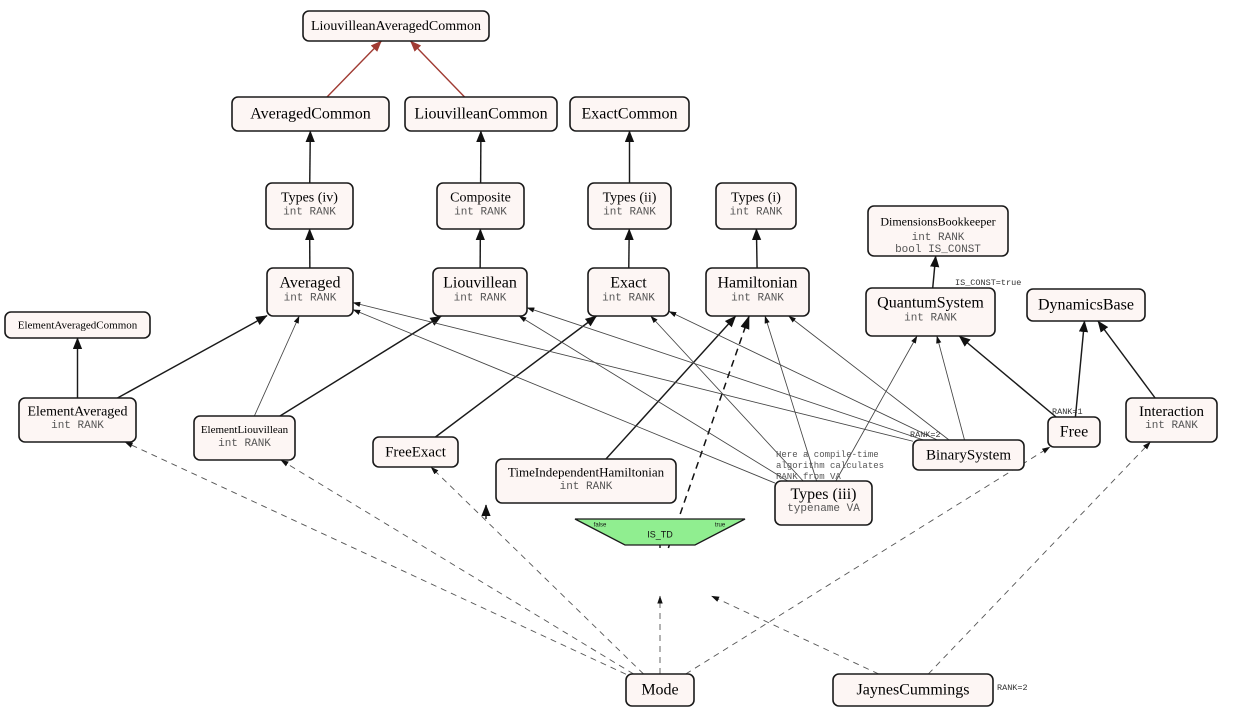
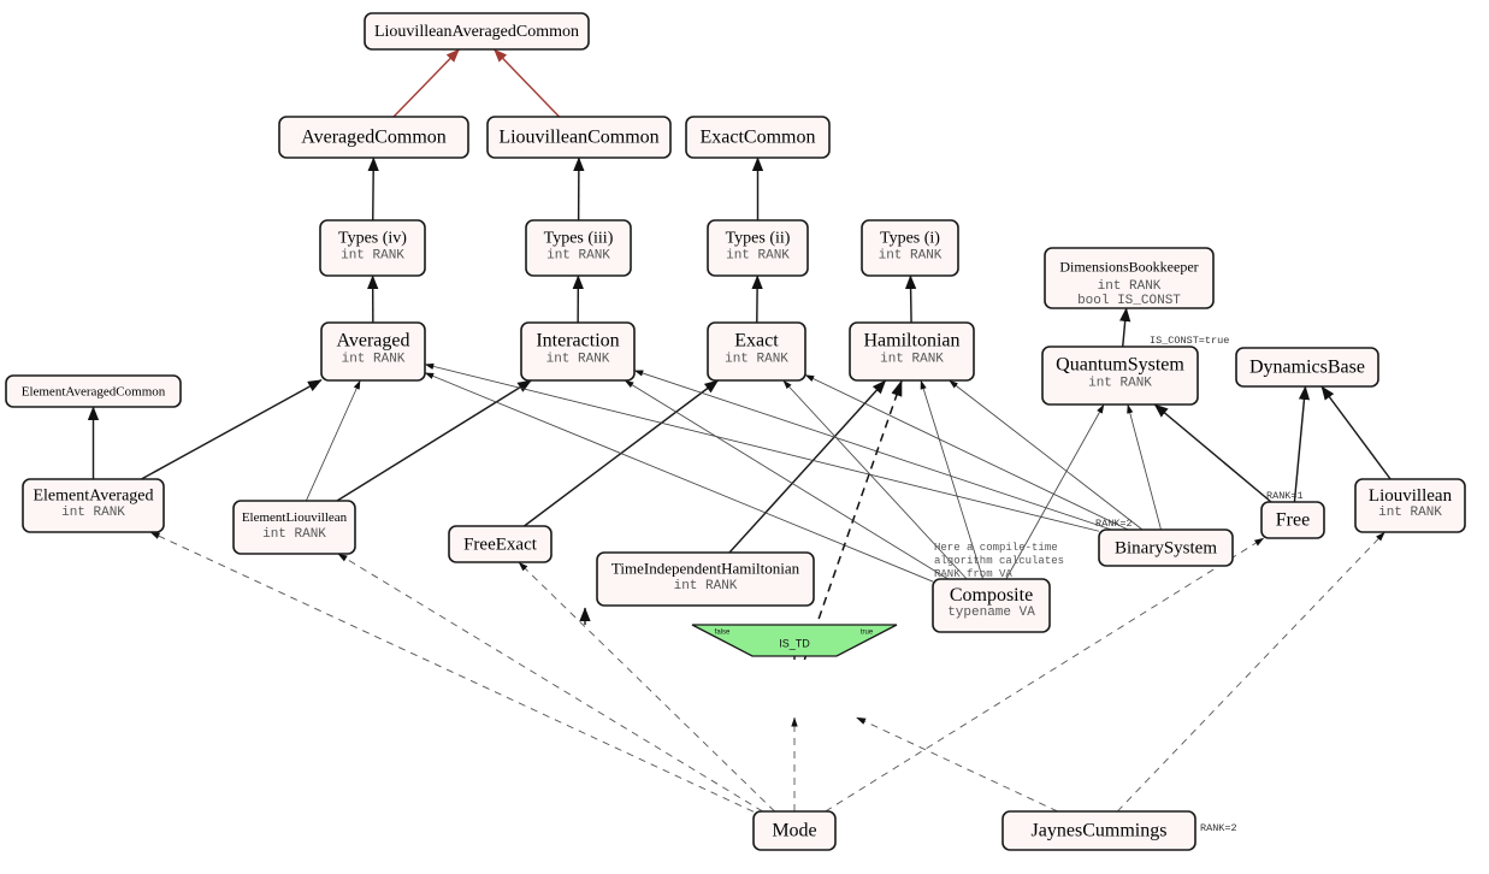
  IS_TD
  LiouvilleanAveragedCommon
  AveragedCommon
  LiouvilleanCommon
  ExactCommon
  Types (iv)
  int RANK
- Composite
+ Types (iii)
  int RANK
  Types (ii)
  int RANK
  Types (i)
  int RANK
  DimensionsBookkeeper
  int RANK
  bool IS_CONST
  Averaged
  int RANK
- Liouvillean
+ Interaction
  int RANK
  Exact
  int RANK
  Hamiltonian
  int RANK
  QuantumSystem
  int RANK
  DynamicsBase
  ElementAveragedCommon
  ElementAveraged
  int RANK
- Interaction
+ Liouvillean
  int RANK
  Free
  ElementLiouvillean
  int RANK
  BinarySystem
  FreeExact
  TimeIndependentHamiltonian
  int RANK
- Types (iii)
+ Composite
  typename VA
  Mode
  JaynesCummings
  IS_CONST=true
  RANK=2
  RANK=1
  RANK=2
  Here a compile-time
  algorithm calculates
  RANK from VA
